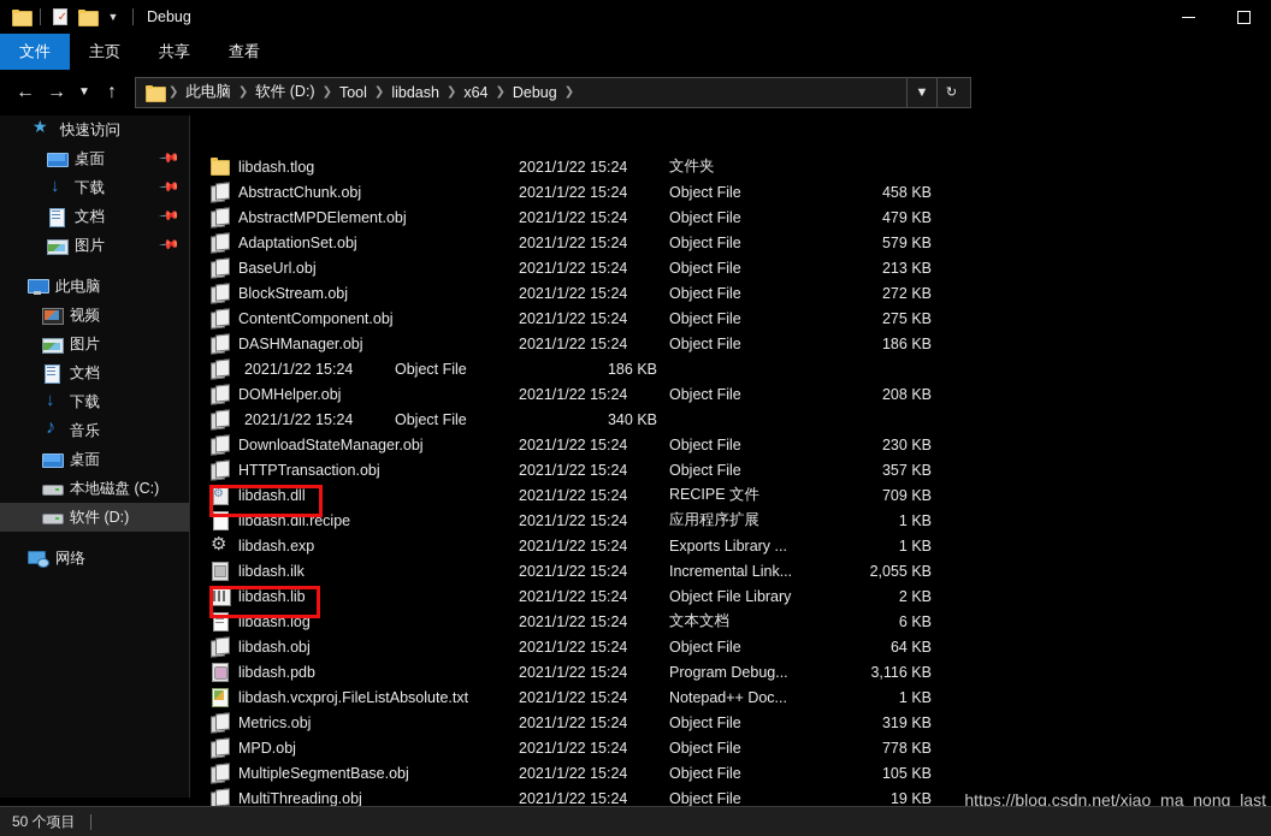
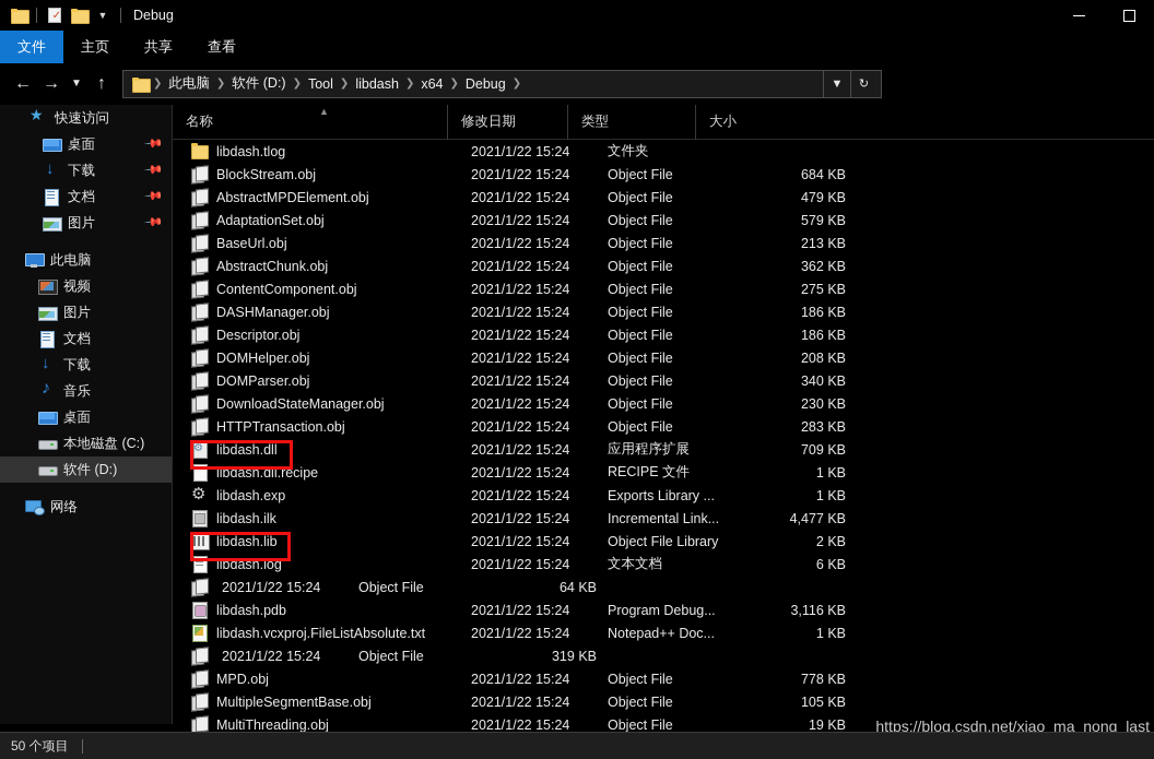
  ▼
  Debug
  文件
  主页
  共享
  查看
  ←
  →
  ▼
  ↑
  ❯
  此电脑
  ❯
  软件 (D:)
  ❯
  Tool
  ❯
  libdash
  ❯
  x64
  ❯
  Debug
  ❯
  ▼
  ↻
  快速访问
  桌面
  下载
  文档
  图片
  此电脑
  视频
  图片
  文档
  下载
  音乐
  桌面
  本地磁盘 (C:)
  软件 (D:)
  网络
+ 名称
+ ▲
+ 修改日期
+ 类型
+ 大小
  libdash.tlog
  2021/1/22 15:24
  文件夹
- AbstractChunk.obj
+ BlockStream.obj
  2021/1/22 15:24
  Object File
- 458 KB
+ 684 KB
  AbstractMPDElement.obj
  2021/1/22 15:24
  Object File
  479 KB
  AdaptationSet.obj
  2021/1/22 15:24
  Object File
  579 KB
  BaseUrl.obj
  2021/1/22 15:24
  Object File
  213 KB
- BlockStream.obj
+ AbstractChunk.obj
  2021/1/22 15:24
  Object File
- 272 KB
+ 362 KB
  ContentComponent.obj
  2021/1/22 15:24
  Object File
  275 KB
  DASHManager.obj
  2021/1/22 15:24
  Object File
  186 KB
+ Descriptor.obj
  2021/1/22 15:24
  Object File
  186 KB
  DOMHelper.obj
  2021/1/22 15:24
  Object File
  208 KB
+ DOMParser.obj
  2021/1/22 15:24
  Object File
  340 KB
  DownloadStateManager.obj
  2021/1/22 15:24
  Object File
  230 KB
  HTTPTransaction.obj
  2021/1/22 15:24
  Object File
- 357 KB
+ 283 KB
  libdash.dll
  2021/1/22 15:24
- RECIPE 文件
+ 应用程序扩展
  709 KB
  libdash.dll.recipe
  2021/1/22 15:24
- 应用程序扩展
+ RECIPE 文件
  1 KB
  libdash.exp
  2021/1/22 15:24
  Exports Library ...
  1 KB
  libdash.ilk
  2021/1/22 15:24
  Incremental Link...
- 2,055 KB
+ 4,477 KB
  libdash.lib
  2021/1/22 15:24
  Object File Library
  2 KB
  libdash.log
  2021/1/22 15:24
  文本文档
  6 KB
- libdash.obj
  2021/1/22 15:24
  Object File
  64 KB
  libdash.pdb
  2021/1/22 15:24
  Program Debug...
  3,116 KB
  libdash.vcxproj.FileListAbsolute.txt
  2021/1/22 15:24
  Notepad++ Doc...
  1 KB
- Metrics.obj
  2021/1/22 15:24
  Object File
  319 KB
  MPD.obj
  2021/1/22 15:24
  Object File
  778 KB
  MultipleSegmentBase.obj
  2021/1/22 15:24
  Object File
  105 KB
  MultiThreading.obj
  2021/1/22 15:24
  Object File
  19 KB
  https://blog.csdn.net/xiao_ma_nong_last
  50 个项目
